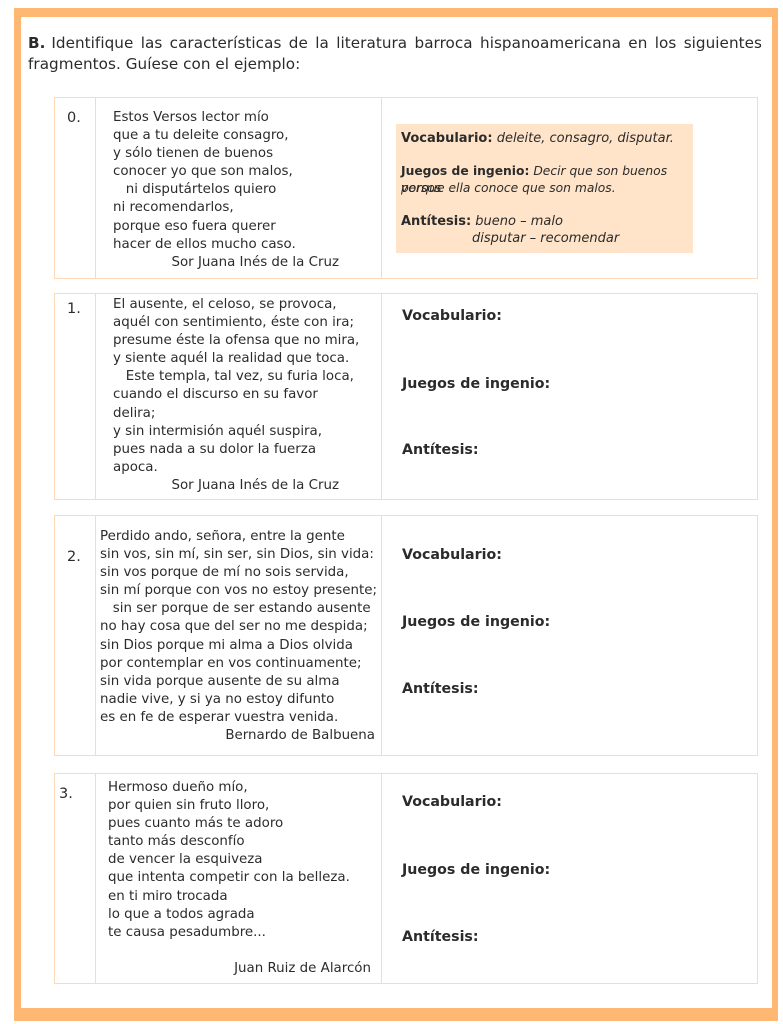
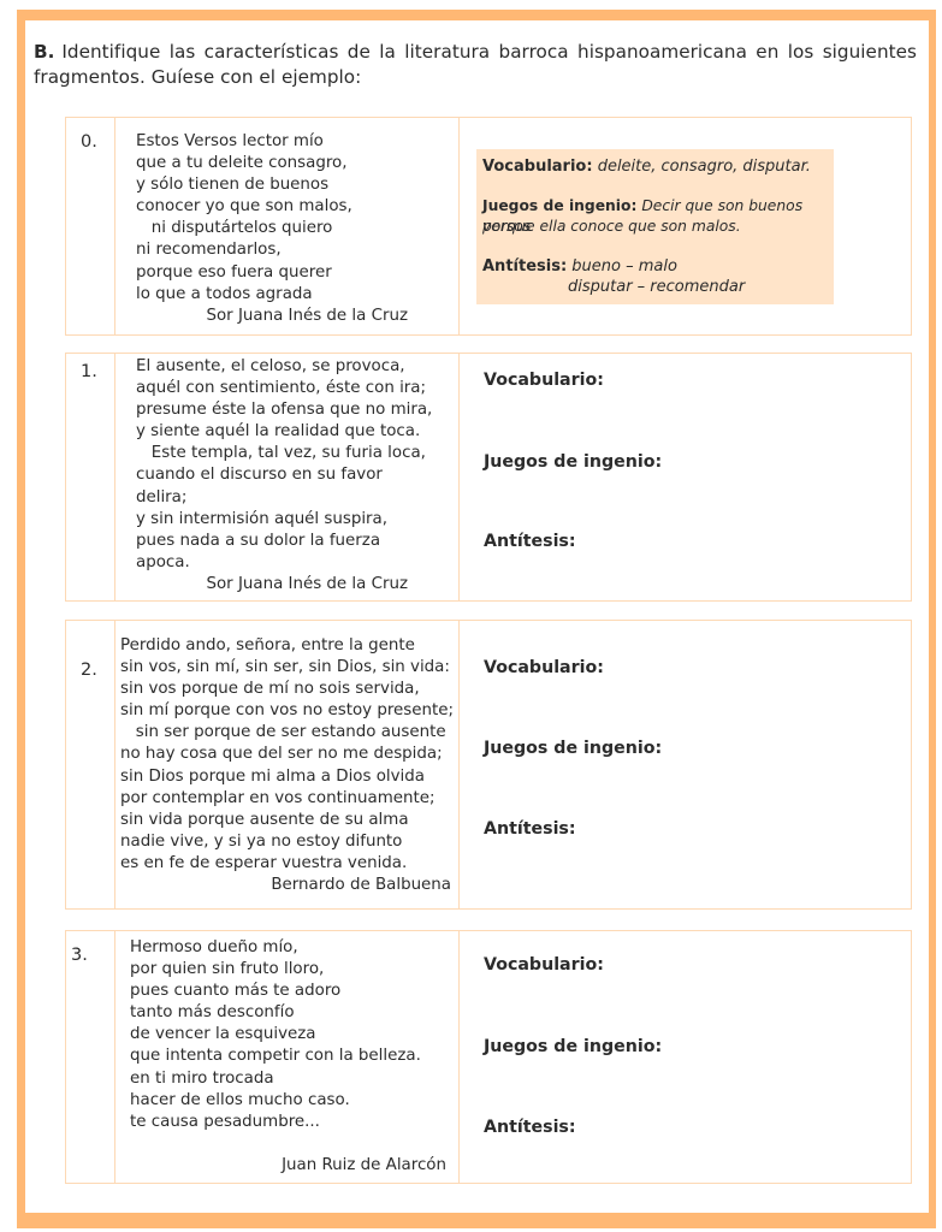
  B. Identifique las características de la literatura barroca hispanoamericana en los siguientes fragmentos. Guíese con el ejemplo:
  0.
  Estos Versos lector mío
  que a tu deleite consagro,
  y sólo tienen de buenos
  conocer yo que son malos,
  ni disputártelos quiero
  ni recomendarlos,
  porque eso fuera querer
- hacer de ellos mucho caso.
+ lo que a todos agrada
  Sor Juana Inés de la Cruz
  Vocabulario: deleite, consagro, disputar.
  Juegos de ingenio: Decir que son buenos versos
  porque ella conoce que son malos.
  Antítesis: bueno – malo
  disputar – recomendar
  1.
  El ausente, el celoso, se provoca,
  aquél con sentimiento, éste con ira;
  presume éste la ofensa que no mira,
  y siente aquél la realidad que toca.
  Este templa, tal vez, su furia loca,
  cuando el discurso en su favor
  delira;
  y sin intermisión aquél suspira,
  pues nada a su dolor la fuerza
  apoca.
  Sor Juana Inés de la Cruz
  Vocabulario:
  Juegos de ingenio:
  Antítesis:
  2.
  Perdido ando, señora, entre la gente
  sin vos, sin mí, sin ser, sin Dios, sin vida:
  sin vos porque de mí no sois servida,
  sin mí porque con vos no estoy presente;
  sin ser porque de ser estando ausente
  no hay cosa que del ser no me despida;
  sin Dios porque mi alma a Dios olvida
  por contemplar en vos continuamente;
  sin vida porque ausente de su alma
  nadie vive, y si ya no estoy difunto
  es en fe de esperar vuestra venida.
  Bernardo de Balbuena
  Vocabulario:
  Juegos de ingenio:
  Antítesis:
  3.
  Hermoso dueño mío,
  por quien sin fruto lloro,
  pues cuanto más te adoro
  tanto más desconfío
  de vencer la esquiveza
  que intenta competir con la belleza.
  en ti miro trocada
- lo que a todos agrada
+ hacer de ellos mucho caso.
  te causa pesadumbre...
  Juan Ruiz de Alarcón
  Vocabulario:
  Juegos de ingenio:
  Antítesis:
